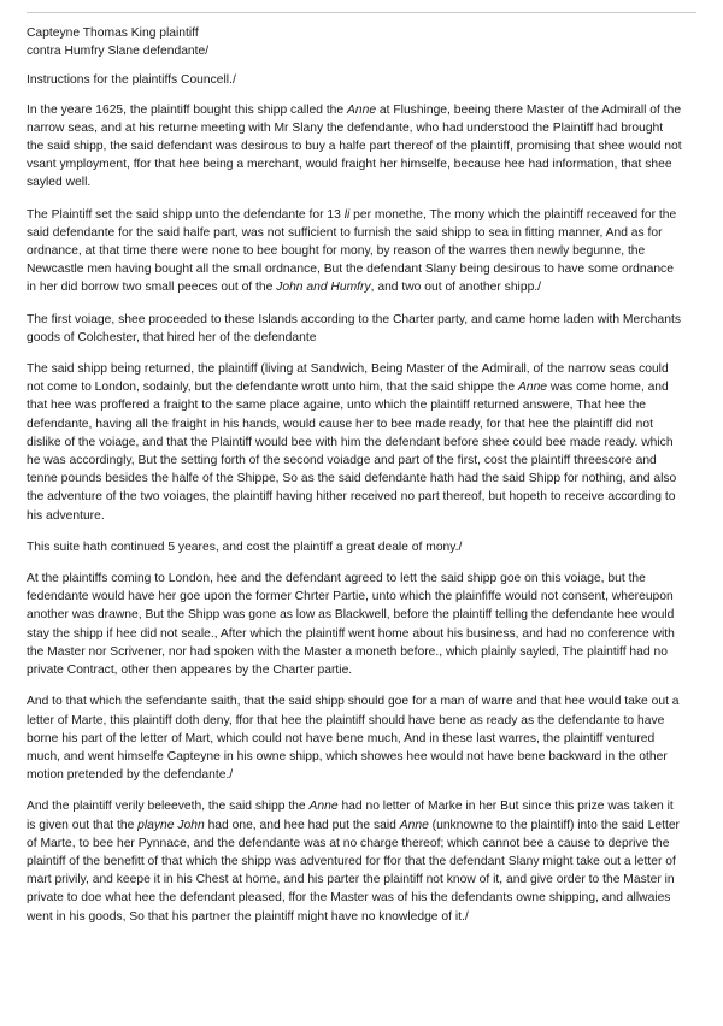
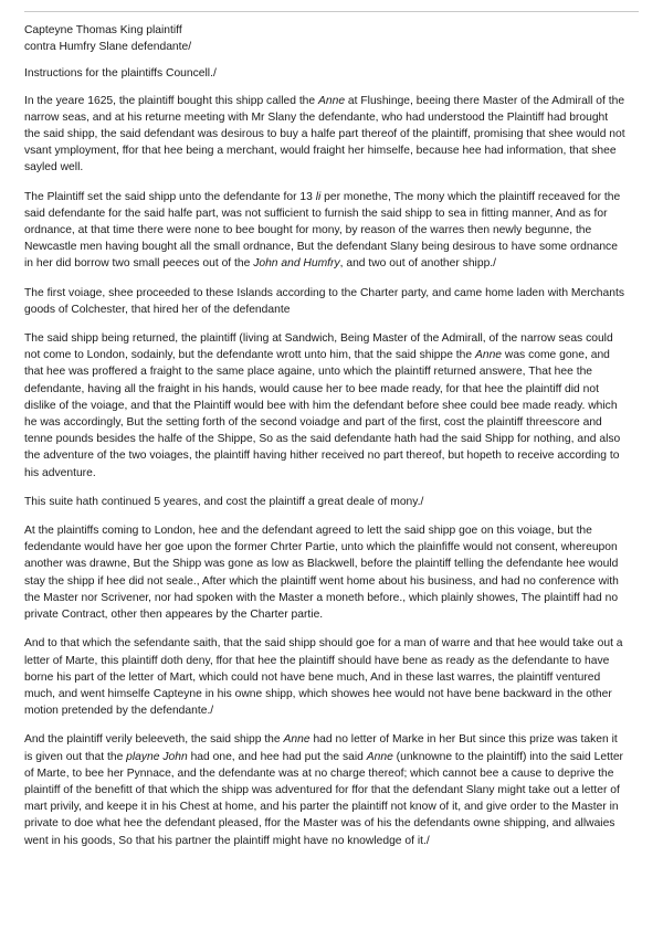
  Capteyne Thomas King plaintiff
  contra Humfry Slane defendante/
  Instructions for the plaintiffs Councell./
  In the yeare 1625, the plaintiff bought this shipp called the Anne at Flushinge, beeing there Master of the Admirall of the narrow seas, and at his returne meeting with Mr Slany the defendante, who had understood the Plaintiff had brought the said shipp, the said defendant was desirous to buy a halfe part thereof of the plaintiff, promising that shee would not vsant ymployment, ffor that hee being a merchant, would fraight her himselfe, because hee had information, that shee sayled well.
  The Plaintiff set the said shipp unto the defendante for 13 li per monethe, The mony which the plaintiff receaved for the said defendante for the said halfe part, was not sufficient to furnish the said shipp to sea in fitting manner, And as for ordnance, at that time there were none to bee bought for mony, by reason of the warres then newly begunne, the Newcastle men having bought all the small ordnance, But the defendant Slany being desirous to have some ordnance in her did borrow two small peeces out of the John and Humfry, and two out of another shipp./
  The first voiage, shee proceeded to these Islands according to the Charter party, and came home laden with Merchants goods of Colchester, that hired her of the defendante
- The said shipp being returned, the plaintiff (living at Sandwich, Being Master of the Admirall, of the narrow seas could not come to London, sodainly, but the defendante wrott unto him, that the said shippe the Anne was come home, and that hee was proffered a fraight to the same place againe, unto which the plaintiff returned answere, That hee the defendante, having all the fraight in his hands, would cause her to bee made ready, for that hee the plaintiff did not dislike of the voiage, and that the Plaintiff would bee with him the defendant before shee could bee made ready. which he was accordingly, But the setting forth of the second voiadge and part of the first, cost the plaintiff threescore and tenne pounds besides the halfe of the Shippe, So as the said defendante hath had the said Shipp for nothing, and also the adventure of the two voiages, the plaintiff having hither received no part thereof, but hopeth to receive according to his adventure.
+ The said shipp being returned, the plaintiff (living at Sandwich, Being Master of the Admirall, of the narrow seas could not come to London, sodainly, but the defendante wrott unto him, that the said shippe the Anne was come gone, and that hee was proffered a fraight to the same place againe, unto which the plaintiff returned answere, That hee the defendante, having all the fraight in his hands, would cause her to bee made ready, for that hee the plaintiff did not dislike of the voiage, and that the Plaintiff would bee with him the defendant before shee could bee made ready. which he was accordingly, But the setting forth of the second voiadge and part of the first, cost the plaintiff threescore and tenne pounds besides the halfe of the Shippe, So as the said defendante hath had the said Shipp for nothing, and also the adventure of the two voiages, the plaintiff having hither received no part thereof, but hopeth to receive according to his adventure.
  This suite hath continued 5 yeares, and cost the plaintiff a great deale of mony./
- At the plaintiffs coming to London, hee and the defendant agreed to lett the said shipp goe on this voiage, but the fedendante would have her goe upon the former Chrter Partie, unto which the plainfiffe would not consent, whereupon another was drawne, But the Shipp was gone as low as Blackwell, before the plaintiff telling the defendante hee would stay the shipp if hee did not seale., After which the plaintiff went home about his business, and had no conference with the Master nor Scrivener, nor had spoken with the Master a moneth before., which plainly sayled, The plaintiff had no private Contract, other then appeares by the Charter partie.
+ At the plaintiffs coming to London, hee and the defendant agreed to lett the said shipp goe on this voiage, but the fedendante would have her goe upon the former Chrter Partie, unto which the plainfiffe would not consent, whereupon another was drawne, But the Shipp was gone as low as Blackwell, before the plaintiff telling the defendante hee would stay the shipp if hee did not seale., After which the plaintiff went home about his business, and had no conference with the Master nor Scrivener, nor had spoken with the Master a moneth before., which plainly showes, The plaintiff had no private Contract, other then appeares by the Charter partie.
  And to that which the sefendante saith, that the said shipp should goe for a man of warre and that hee would take out a letter of Marte, this plaintiff doth deny, ffor that hee the plaintiff should have bene as ready as the defendante to have borne his part of the letter of Mart, which could not have bene much, And in these last warres, the plaintiff ventured much, and went himselfe Capteyne in his owne shipp, which showes hee would not have bene backward in the other motion pretended by the defendante./
  And the plaintiff verily beleeveth, the said shipp the Anne had no letter of Marke in her But since this prize was taken it is given out that the playne John had one, and hee had put the said Anne (unknowne to the plaintiff) into the said Letter of Marte, to bee her Pynnace, and the defendante was at no charge thereof; which cannot bee a cause to deprive the plaintiff of the benefitt of that which the shipp was adventured for ffor that the defendant Slany might take out a letter of mart privily, and keepe it in his Chest at home, and his parter the plaintiff not know of it, and give order to the Master in private to doe what hee the defendant pleased, ffor the Master was of his the defendants owne shipping, and allwaies went in his goods, So that his partner the plaintiff might have no knowledge of it./
